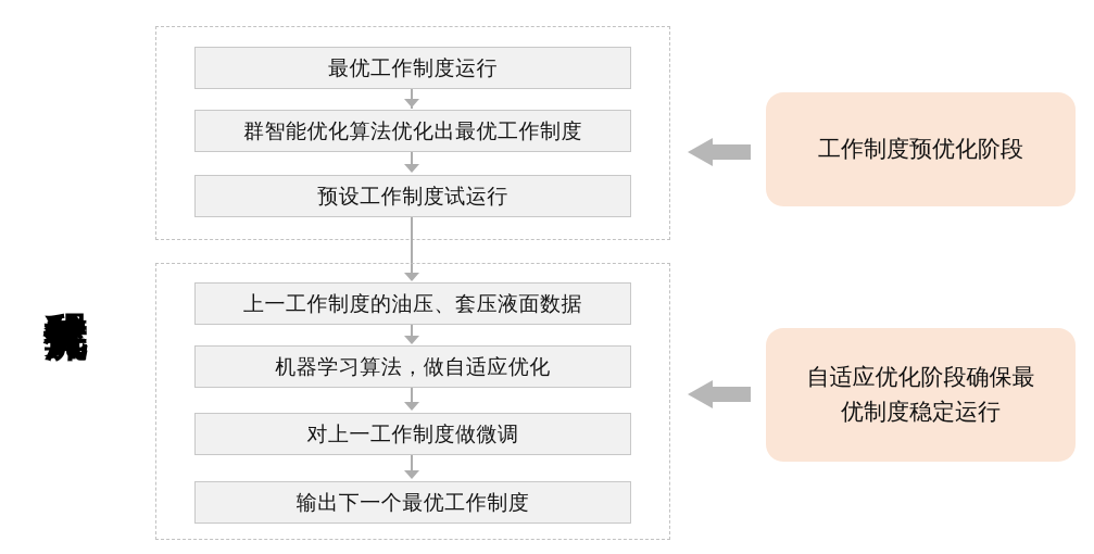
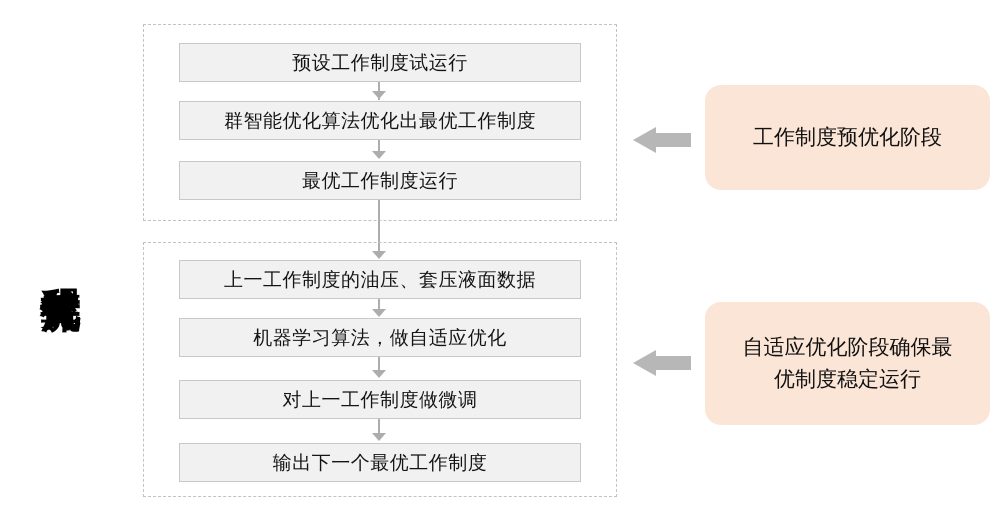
- 最优工作制度运行
+ 预设工作制度试运行
  群智能优化算法优化出最优工作制度
- 预设工作制度试运行
+ 最优工作制度运行
  上一工作制度的油压、套压液面数据
  机器学习算法，做自适应优化
  对上一工作制度做微调
  输出下一个最优工作制度
  工作制度预优化阶段
  自适应优化阶段确保最优制度稳定运行
